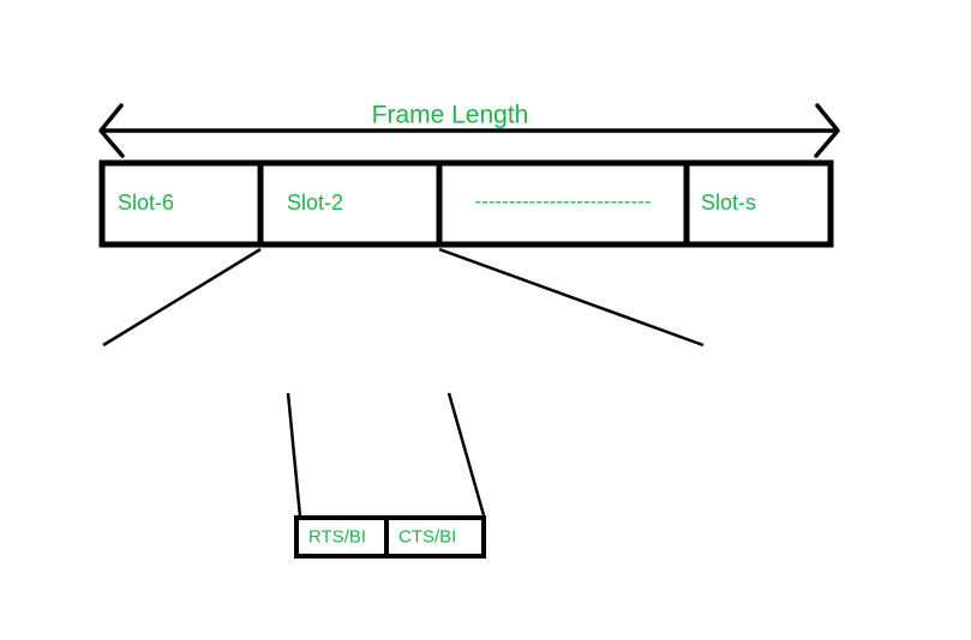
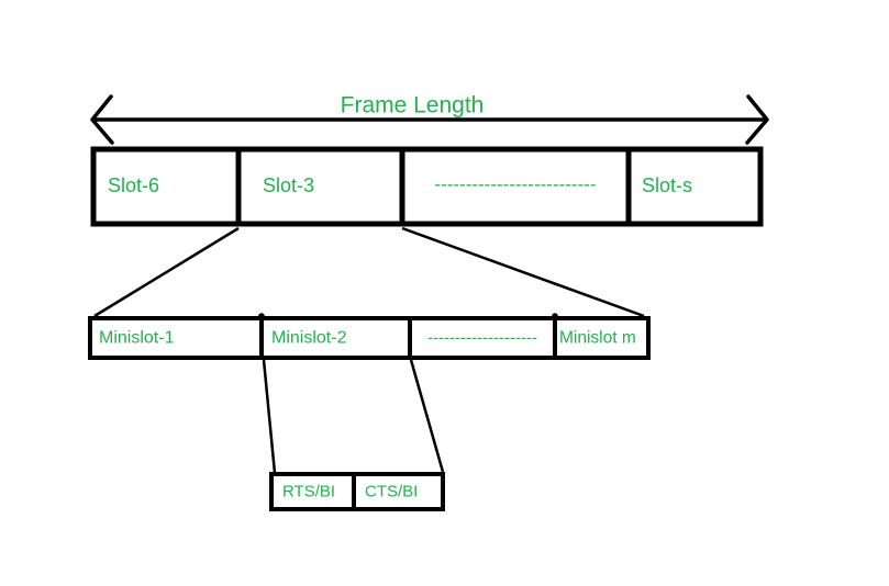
  Frame Length
  Slot-6
- Slot-2
+ Slot-3
  --------------------------
  Slot-s
+ Minislot-1
+ Minislot-2
+ --------------------
+ Minislot m
  RTS/BI
  CTS/BI
